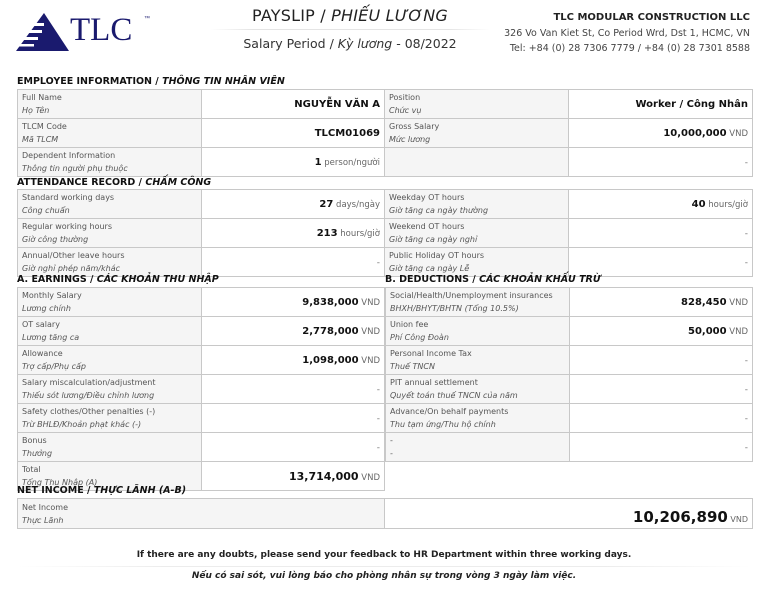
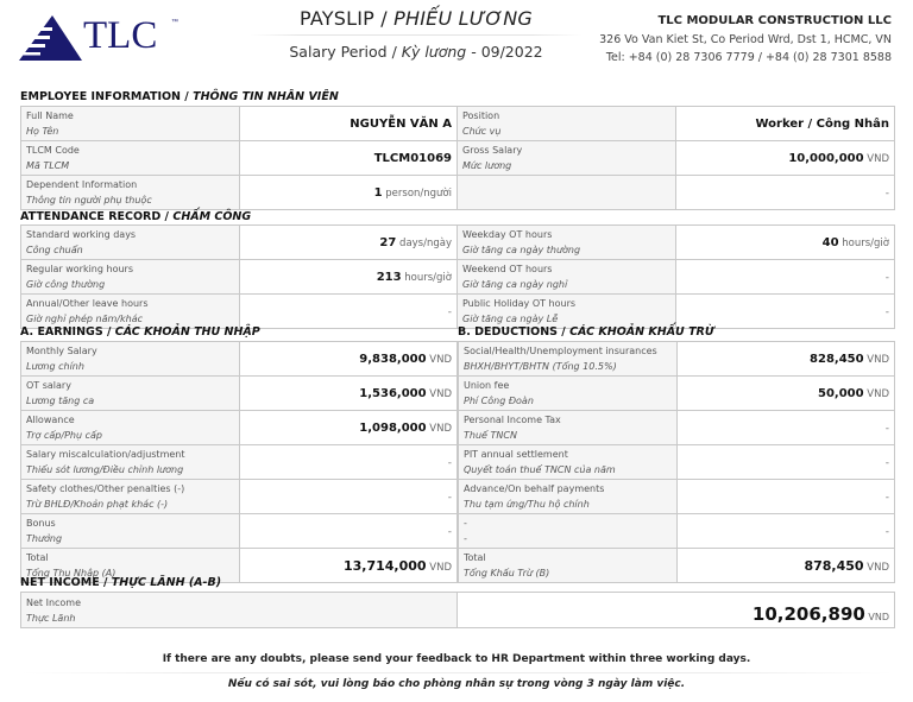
  TLC
  PAYSLIP / PHIẾU LƯƠNG
- Salary Period / Kỳ lương - 08/2022
+ Salary Period / Kỳ lương - 09/2022
  TLC MODULAR CONSTRUCTION LLC
  326 Vo Van Kiet St, Co Period Wrd, Dst 1, HCMC, VN
  Tel: +84 (0) 28 7306 7779 / +84 (0) 28 7301 8588
  EMPLOYEE INFORMATION / THÔNG TIN NHÂN VIÊN
  Full NameHọ Tên	NGUYỄN VĂN A	PositionChức vụ	Worker / Công Nhân
  TLCM CodeMã TLCM	TLCM01069	Gross SalaryMức lương	10,000,000 VND
  Dependent InformationThông tin người phụ thuộc	1 person/người		-
  ATTENDANCE RECORD / CHẤM CÔNG
  Standard working daysCông chuẩn	27 days/ngày	Weekday OT hoursGiờ tăng ca ngày thường	40 hours/giờ
  Regular working hoursGiờ công thường	213 hours/giờ	Weekend OT hoursGiờ tăng ca ngày nghỉ	-
  Annual/Other leave hoursGiờ nghỉ phép năm/khác	-	Public Holiday OT hoursGiờ tăng ca ngày Lễ	-
  A. EARNINGS / CÁC KHOẢN THU NHẬP
  B. DEDUCTIONS / CÁC KHOẢN KHẤU TRỪ
  Monthly SalaryLương chính	9,838,000 VND
- OT salaryLương tăng ca	2,778,000 VND
+ OT salaryLương tăng ca	1,536,000 VND
  AllowanceTrợ cấp/Phụ cấp	1,098,000 VND
  Salary miscalculation/adjustmentThiếu sót lương/Điều chỉnh lương	-
  Safety clothes/Other penalties (-)Trừ BHLĐ/Khoản phạt khác (-)	-
  BonusThưởng	-
  TotalTổng Thu Nhập (A)	13,714,000 VND
  Social/Health/Unemployment insurancesBHXH/BHYT/BHTN (Tổng 10.5%)	828,450 VND
  Union feePhí Công Đoàn	50,000 VND
  Personal Income TaxThuế TNCN	-
  PIT annual settlementQuyết toán thuế TNCN của năm	-
  Advance/On behalf paymentsThu tạm ứng/Thu hộ chính	-
  --	-
+ TotalTổng Khấu Trừ (B)	878,450 VND
  NET INCOME / THỰC LÃNH (A-B)
  Net IncomeThực Lãnh	10,206,890 VND
  If there are any doubts, please send your feedback to HR Department within three working days.
  Nếu có sai sót, vui lòng báo cho phòng nhân sự trong vòng 3 ngày làm việc.
